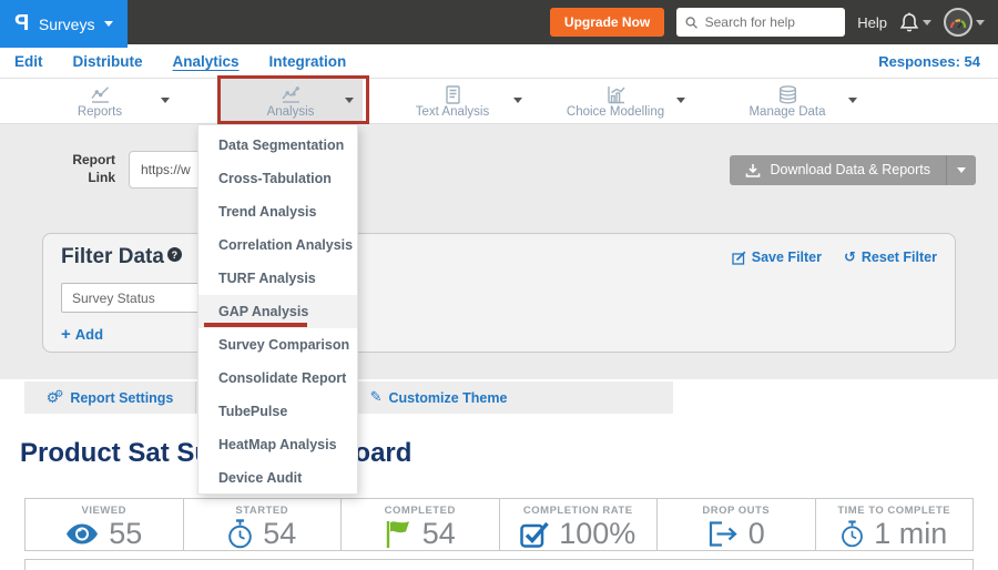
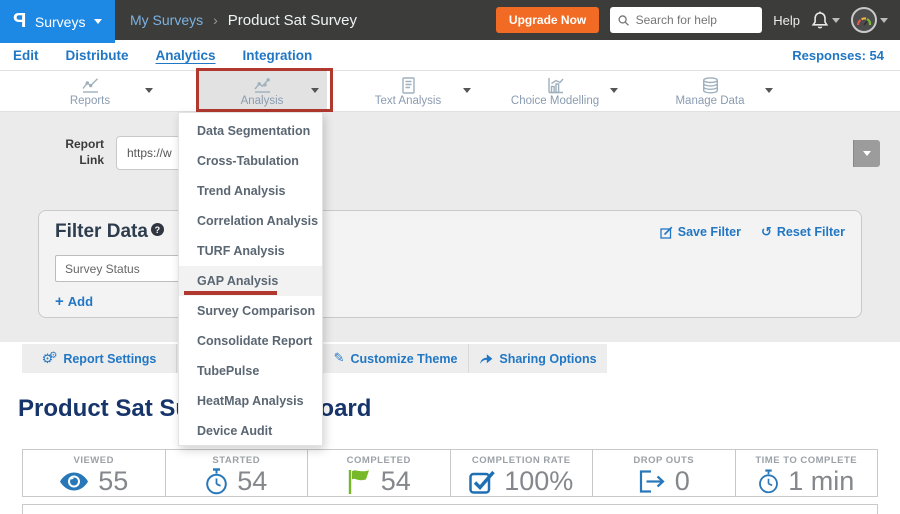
  Surveys
+ My Surveys
+ ›
+ Product Sat Survey
  Upgrade Now
  Search for help
  Help
  Edit
  Distribute
  Analytics
  Integration
  Responses: 54
  Reports
  Analysis
  Text Analysis
  Choice Modelling
  Manage Data
  Report Link
  https://w
- Download Data & Reports
  Filter Data
  ?
  Save Filter
  ↺
  Reset Filter
  Survey Status
  +
  Add
  ⚙⚙
  Report Settings
  ✎
  Customize Theme
+ Sharing Options
  VIEWED
  55
  STARTED
  54
  COMPLETED
  54
  COMPLETION RATE
  100%
  DROP OUTS
  0
  TIME TO COMPLETE
  1 min
  Data Segmentation
  Cross-Tabulation
  Trend Analysis
  Correlation Analysis
  TURF Analysis
  GAP Analysis
  Survey Comparison
  Consolidate Report
  TubePulse
  HeatMap Analysis
  Device Audit
